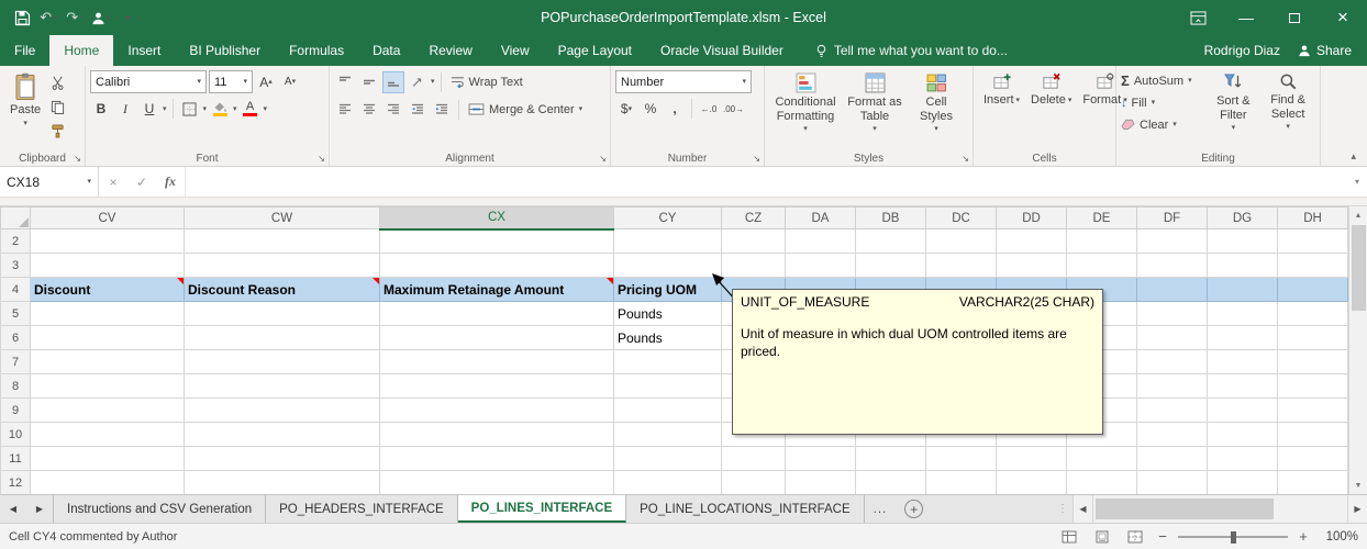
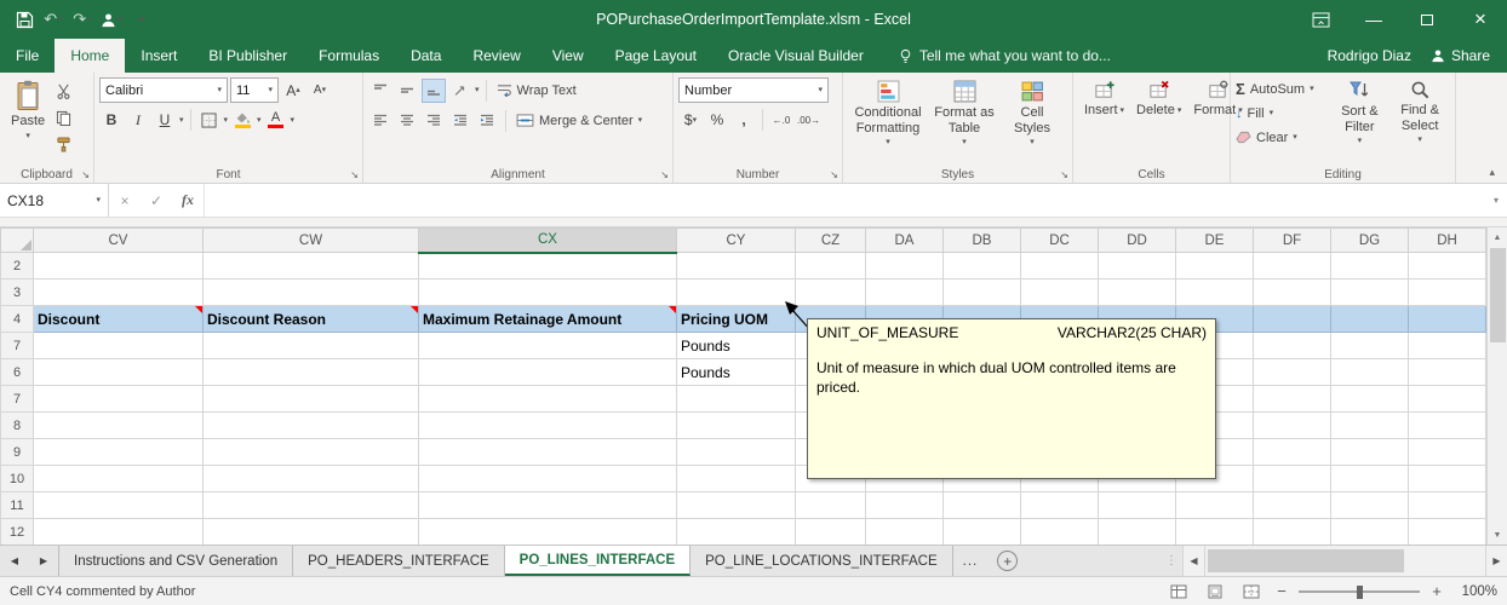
  ↶
  ↷
  ▾
  POPurchaseOrderImportTemplate.xlsm - Excel
  —
  ×
  File
  Home
  Insert
  BI Publisher
  Formulas
  Data
  Review
  View
  Page Layout
  Oracle Visual Builder
  Tell me what you want to do...
  Rodrigo Diaz
  Share
  Paste
  Clipboard
  ↘
  Calibri
  11
  A
  A
  B
  I
  U
  A
  Font
  ↘
  Wrap Text
  Merge & Center
  Alignment
  ↘
  Number
  $
  %
  ,
  ←.0
  .00→
  Number
  ↘
  Conditional Formatting
  Format as Table
  Cell Styles
  Styles
  ↘
  Insert
  Delete
  Format
  Cells
  Σ
  AutoSum
  ↓
  Fill
  Clear
  Sort & Filter
  Find & Select
  Editing
  ▴
  CX18
  ×
  ✓
  fx
  ▾
  	CV	CW	CX	CY	CZ	DA	DB	DC	DD	DE	DF	DG	DH
  2
  3
  4	Discount	Discount Reason	Maximum Retainage Amount	Pricing UOM
- 5				Pounds
+ 7				Pounds
  6				Pounds
  7
  8
  9
  10
  11
  12
  UNIT_OF_MEASURE
  VARCHAR2(25 CHAR)
  Unit of measure in which dual UOM controlled items are priced.
  ◀
  ▶
  Instructions and CSV Generation
  PO_HEADERS_INTERFACE
  PO_LINES_INTERFACE
  PO_LINE_LOCATIONS_INTERFACE
  ...
  +
  ⋮
  ◀
  ▶
  Cell CY4 commented by Author
  −
  +
  100%
